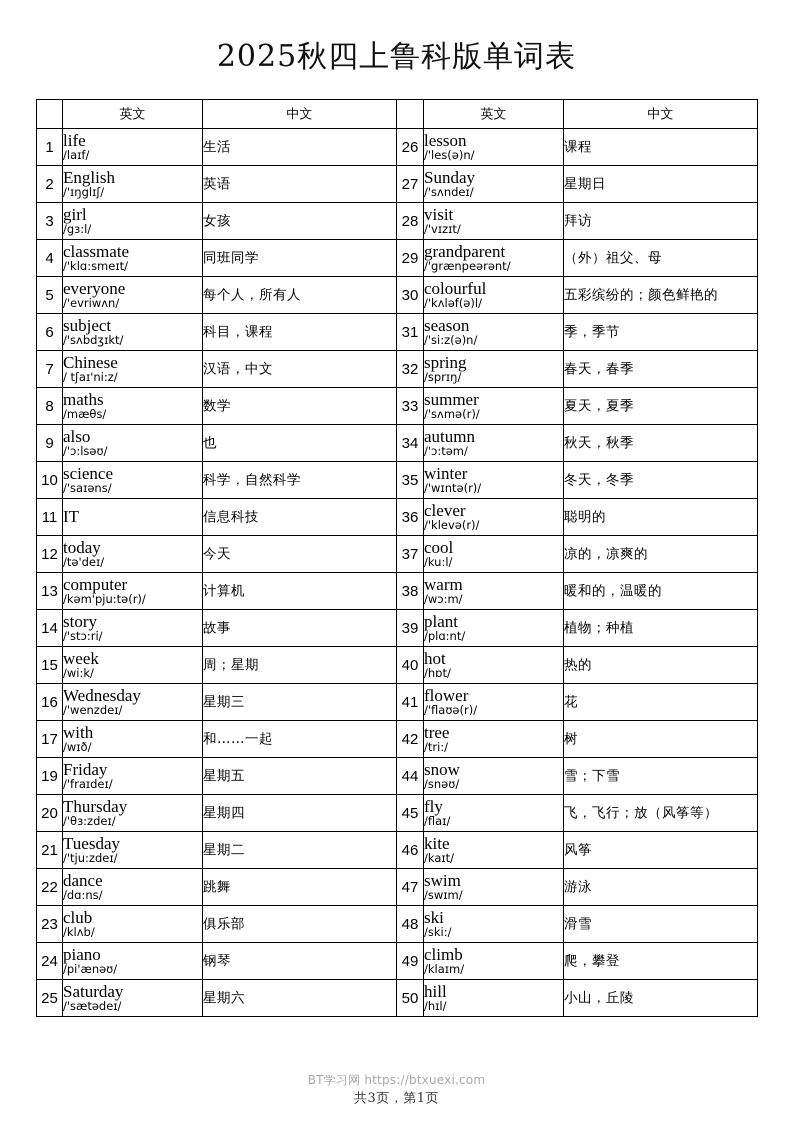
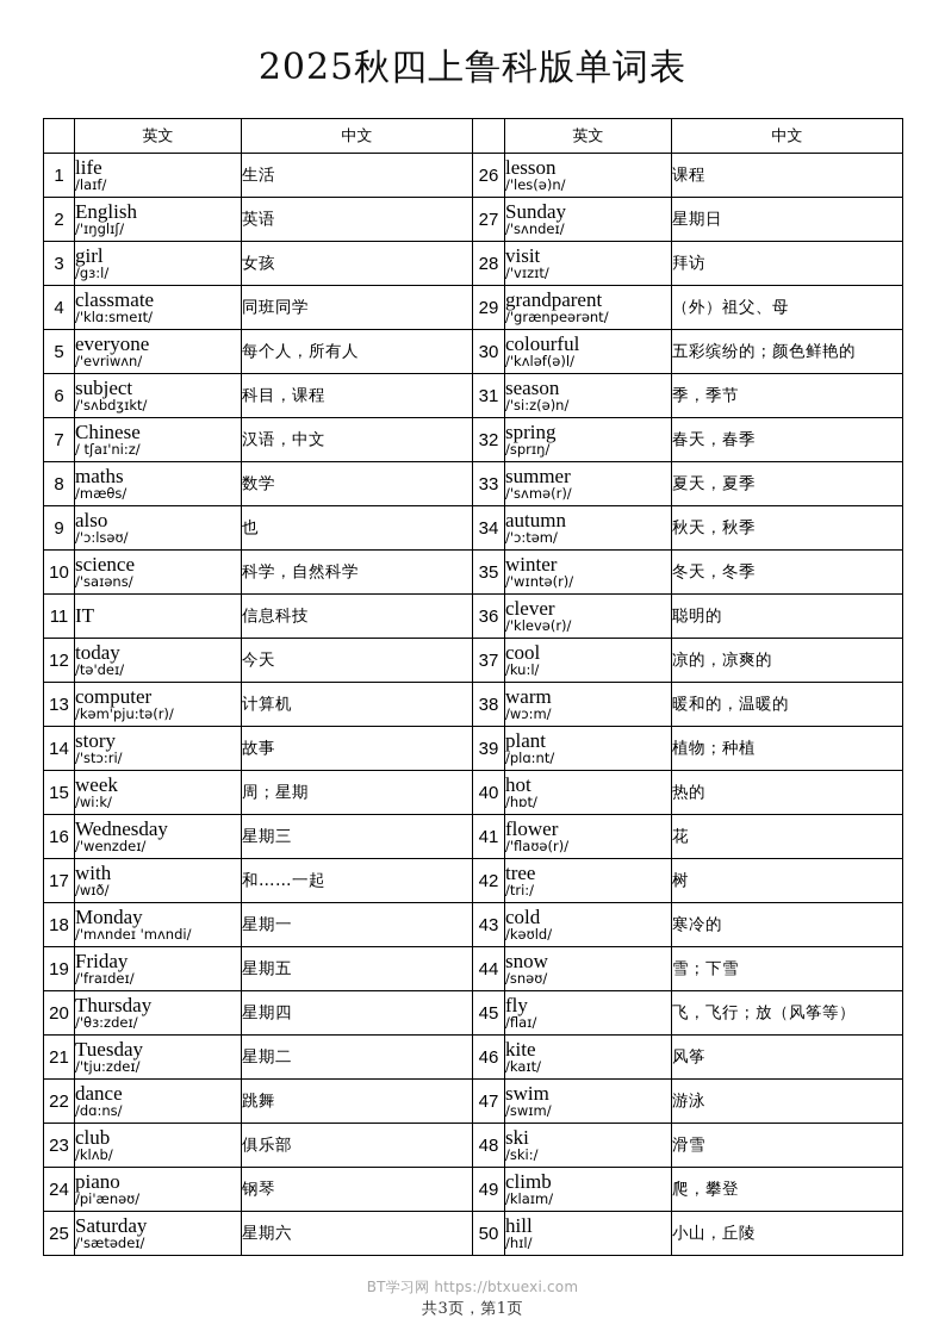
  2025秋四上鲁科版单词表
  	英文	中文		英文	中文
  1	life/laɪf/	生活	26	lesson/'les(ə)n/	课程
  2	English/'ɪŋglɪʃ/	英语	27	Sunday/'sʌndeɪ/	星期日
  3	girl/gɜ:l/	女孩	28	visit/'vɪzɪt/	拜访
  4	classmate/'klɑ:smeɪt/	同班同学	29	grandparent/'grænpeərənt/	（外）祖父、母
  5	everyone/'evriwʌn/	每个人，所有人	30	colourful/'kʌləf(ə)l/	五彩缤纷的；颜色鲜艳的
  6	subject/'sʌbdʒɪkt/	科目，课程	31	season/'si:z(ə)n/	季，季节
  7	Chinese/ tʃaɪ'ni:z/	汉语，中文	32	spring/sprɪŋ/	春天，春季
  8	maths/mæθs/	数学	33	summer/'sʌmə(r)/	夏天，夏季
  9	also/'ɔ:lsəʊ/	也	34	autumn/'ɔ:təm/	秋天，秋季
  10	science/'saɪəns/	科学，自然科学	35	winter/'wɪntə(r)/	冬天，冬季
  11	IT	信息科技	36	clever/'klevə(r)/	聪明的
  12	today/tə'deɪ/	今天	37	cool/ku:l/	凉的，凉爽的
  13	computer/kəm'pju:tə(r)/	计算机	38	warm/wɔ:m/	暖和的，温暖的
  14	story/'stɔ:ri/	故事	39	plant/plɑ:nt/	植物；种植
  15	week/wi:k/	周；星期	40	hot/hɒt/	热的
  16	Wednesday/'wenzdeɪ/	星期三	41	flower/'flaʊə(r)/	花
  17	with/wɪð/	和……一起	42	tree/tri:/	树
+ 18	Monday/'mʌndeɪ 'mʌndi/	星期一	43	cold/kəʊld/	寒冷的
  19	Friday/'fraɪdeɪ/	星期五	44	snow/snəʊ/	雪；下雪
  20	Thursday/'θɜ:zdeɪ/	星期四	45	fly/flaɪ/	飞，飞行；放（风筝等）
  21	Tuesday/'tju:zdeɪ/	星期二	46	kite/kaɪt/	风筝
  22	dance/dɑ:ns/	跳舞	47	swim/swɪm/	游泳
  23	club/klʌb/	俱乐部	48	ski/ski:/	滑雪
  24	piano/pi'ænəʊ/	钢琴	49	climb/klaɪm/	爬，攀登
  25	Saturday/'sætədeɪ/	星期六	50	hill/hɪl/	小山，丘陵
  BT学习网 https://btxuexi.com
  共3页，第1页
